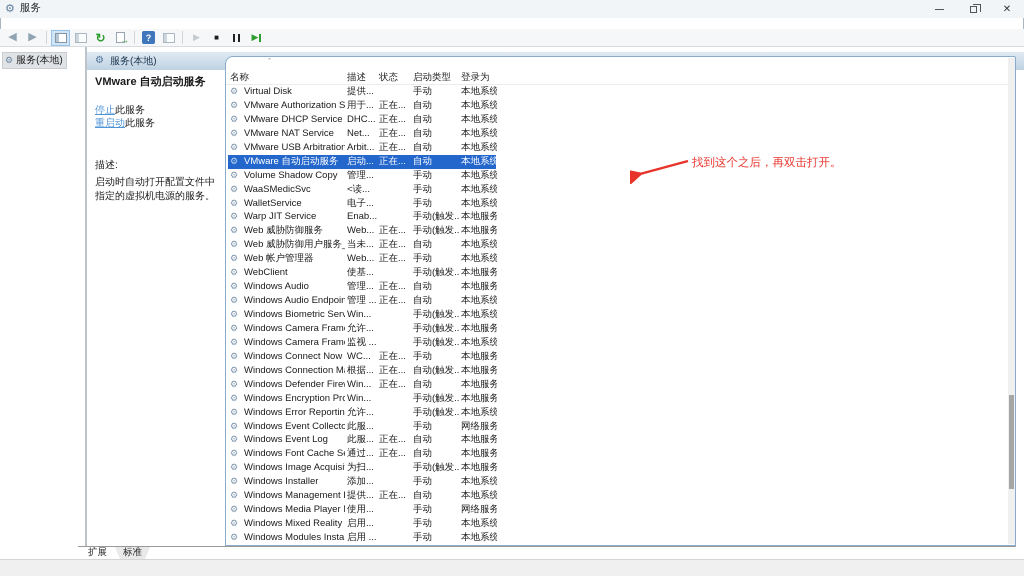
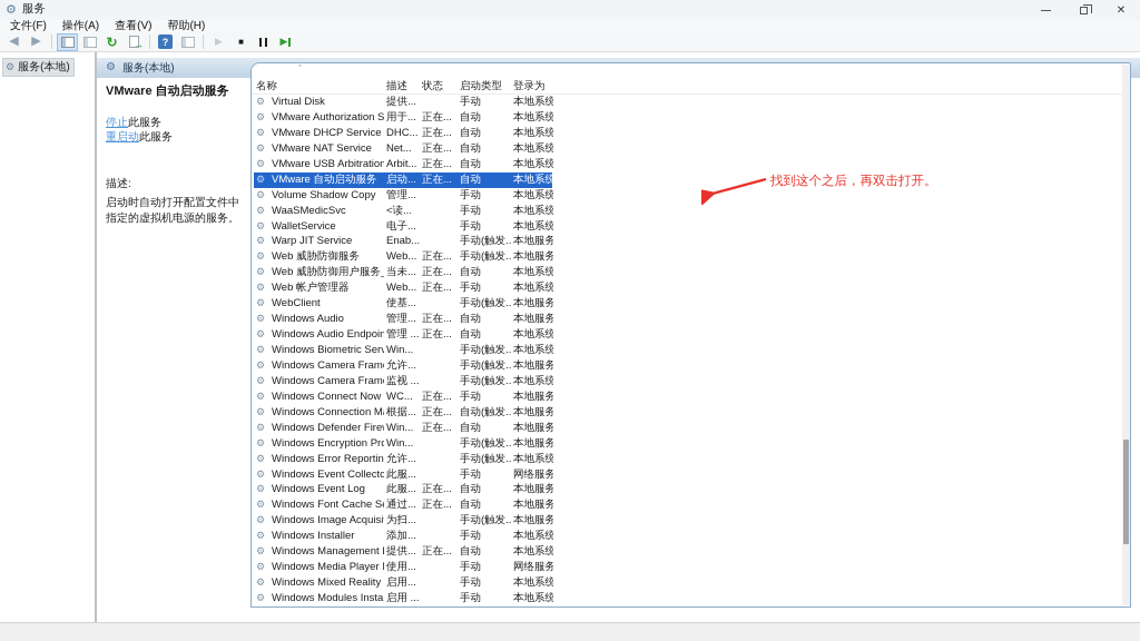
  ⚙
  服务
  ✕
+ 文件(F)
+ 操作(A)
+ 查看(V)
+ 帮助(H)
  ◀
  ▶
  ↻
  →
  ?
  ▶
  ■
  ▶
  ⚙
  服务(本地)
  ⚙
  服务(本地)
  VMware 自动启动服务
  停止此服务
  重启动此服务
  描述:
  启动时自动打开配置文件中指定的虚拟机电源的服务。
  ˆ
  名称
  描述
  状态
  启动类型
  登录为
  ⚙
  Virtual Disk
  提供...
  手动
  本地系统
  ⚙
  VMware Authorization S
  用于...
  正在...
  自动
  本地系统
  ⚙
  VMware DHCP Service
  DHC...
  正在...
  自动
  本地系统
  ⚙
  VMware NAT Service
  Net...
  正在...
  自动
  本地系统
  ⚙
  VMware USB Arbitration
  Arbit...
  正在...
  自动
  本地系统
  ⚙
  VMware 自动启动服务
  启动...
  正在...
  自动
  本地系统
  ⚙
  Volume Shadow Copy
  管理...
  手动
  本地系统
  ⚙
  WaaSMedicSvc
  <读...
  手动
  本地系统
  ⚙
  WalletService
  电子...
  手动
  本地系统
  ⚙
  Warp JIT Service
  Enab...
  手动(触发..
  本地服务
  ⚙
  Web 威胁防御服务
  Web...
  正在...
  手动(触发..
  本地服务
  ⚙
  Web 威胁防御用户服务_
  当未...
  正在...
  自动
  本地系统
  ⚙
  Web 帐户管理器
  Web...
  正在...
  手动
  本地系统
  ⚙
  WebClient
  使基...
  手动(触发..
  本地服务
  ⚙
  Windows Audio
  管理...
  正在...
  自动
  本地服务
  ⚙
  Windows Audio Endpoin
  管理 ...
  正在...
  自动
  本地系统
  ⚙
  Windows Biometric Serv
  Win...
  手动(触发..
  本地系统
  ⚙
  Windows Camera Fram
  允许...
  手动(触发..
  本地服务
  ⚙
  Windows Camera Fram
  监视 ...
  手动(触发..
  本地系统
  ⚙
  Windows Connect Now
  WC...
  正在...
  手动
  本地服务
  ⚙
  Windows Connection M
  根据...
  正在...
  自动(触发..
  本地服务
  ⚙
  Windows Defender Fire
  Win...
  正在...
  自动
  本地服务
  ⚙
  Windows Encryption Pro
  Win...
  手动(触发..
  本地服务
  ⚙
  Windows Error Reportin
  允许...
  手动(触发..
  本地系统
  ⚙
  Windows Event Collecto
  此服...
  手动
  网络服务
  ⚙
  Windows Event Log
  此服...
  正在...
  自动
  本地服务
  ⚙
  Windows Font Cache S
  通过...
  正在...
  自动
  本地服务
  ⚙
  Windows Image Acquisi
  为扫...
  手动(触发..
  本地服务
  ⚙
  Windows Installer
  添加...
  手动
  本地系统
  ⚙
  Windows Management I
  提供...
  正在...
  自动
  本地系统
  ⚙
  Windows Media Player
  使用...
  手动
  网络服务
  ⚙
  Windows Mixed Reality
  启用...
  手动
  本地系统
  ⚙
  Windows Modules Insta
  启用 ...
  手动
  本地系统
  找到这个之后，再双击打开。
- 扩展
- 标准
